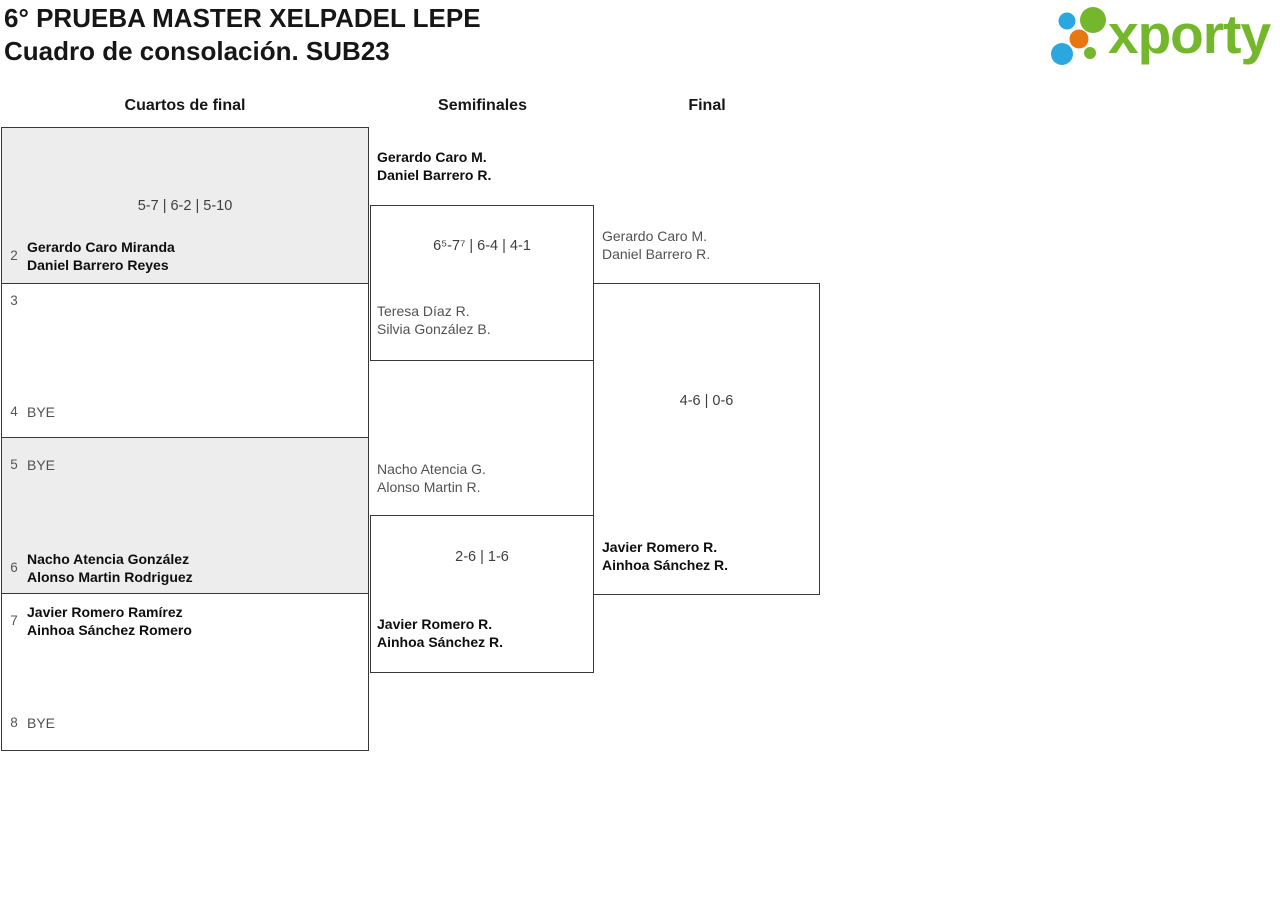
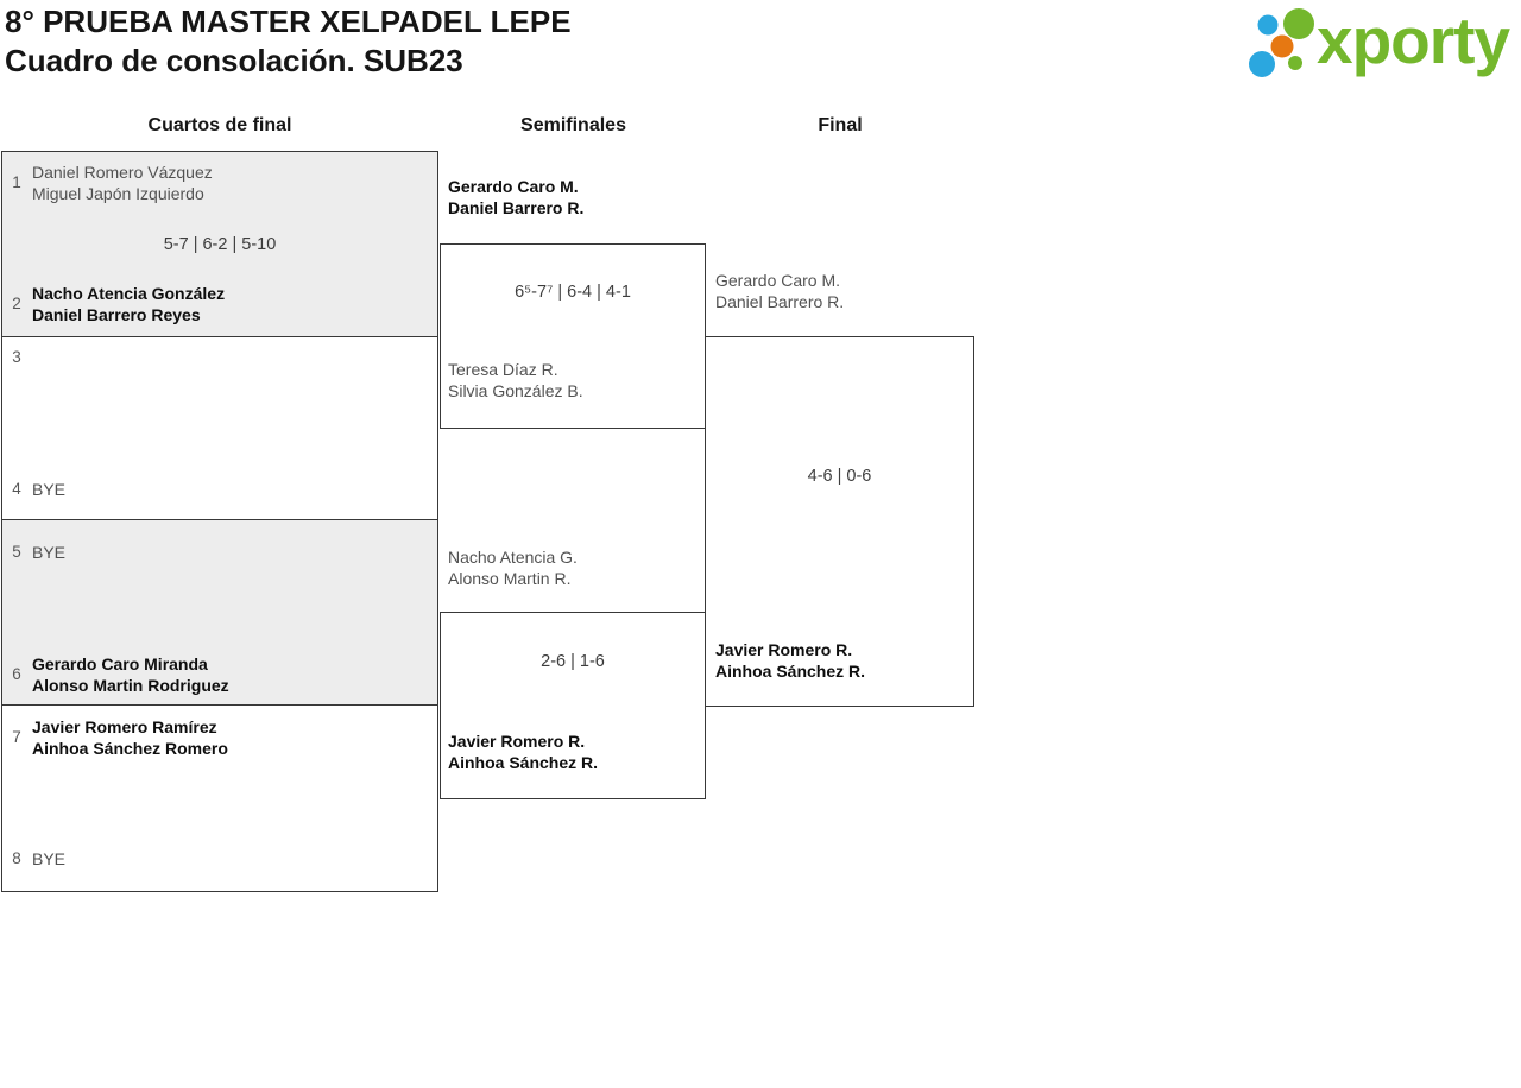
- 6° PRUEBA MASTER XELPADEL LEPE
+ 8° PRUEBA MASTER XELPADEL LEPE
  Cuadro de consolación. SUB23
  xporty
  Cuartos de final
  Semifinales
  Final
+ 1
+ Daniel Romero Vázquez
+ Miguel Japón Izquierdo
  2
- Gerardo Caro Miranda
+ Nacho Atencia González
  Daniel Barrero Reyes
  3
  4
  BYE
  5
  BYE
  6
- Nacho Atencia González
+ Gerardo Caro Miranda
  Alonso Martin Rodriguez
  7
  Javier Romero Ramírez
  Ainhoa Sánchez Romero
  8
  BYE
  5-7 | 6-2 | 5-10
  Gerardo Caro M.
  Daniel Barrero R.
  Teresa Díaz R.
  Silvia González B.
  6⁵-7⁷ | 6-4 | 4-1
  Nacho Atencia G.
  Alonso Martin R.
  Javier Romero R.
  Ainhoa Sánchez R.
  2-6 | 1-6
  Gerardo Caro M.
  Daniel Barrero R.
  Javier Romero R.
  Ainhoa Sánchez R.
  4-6 | 0-6
